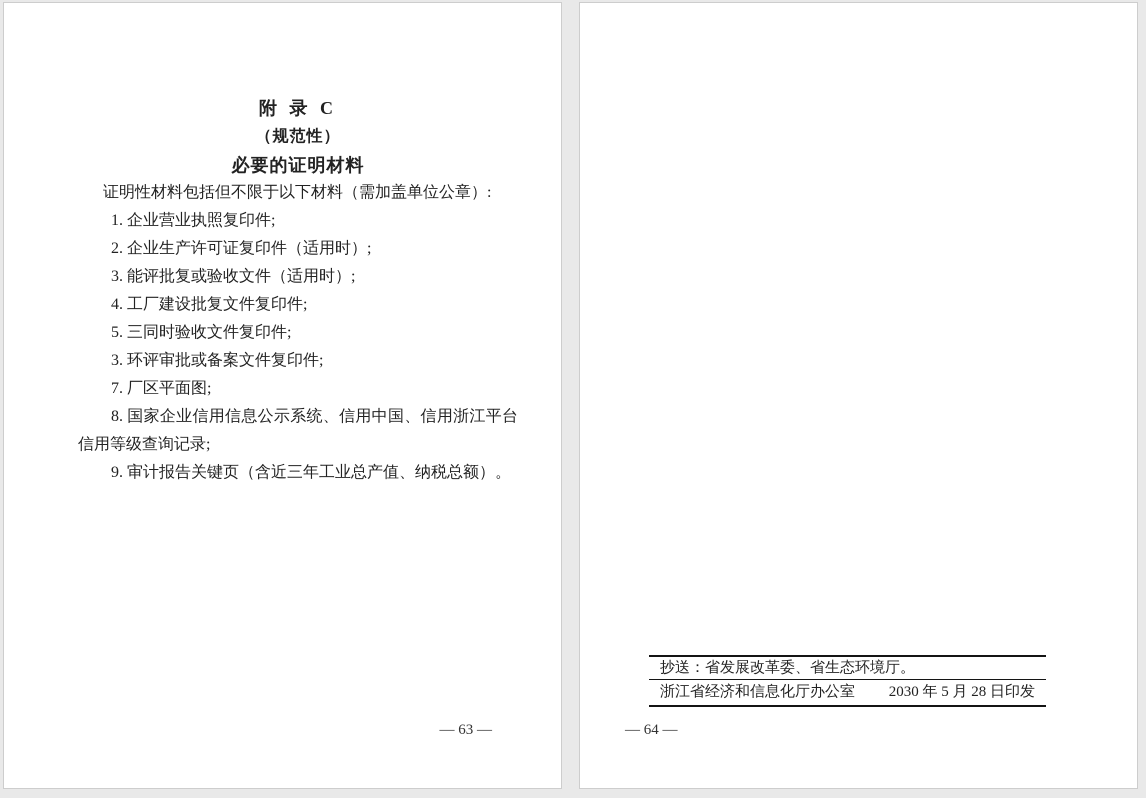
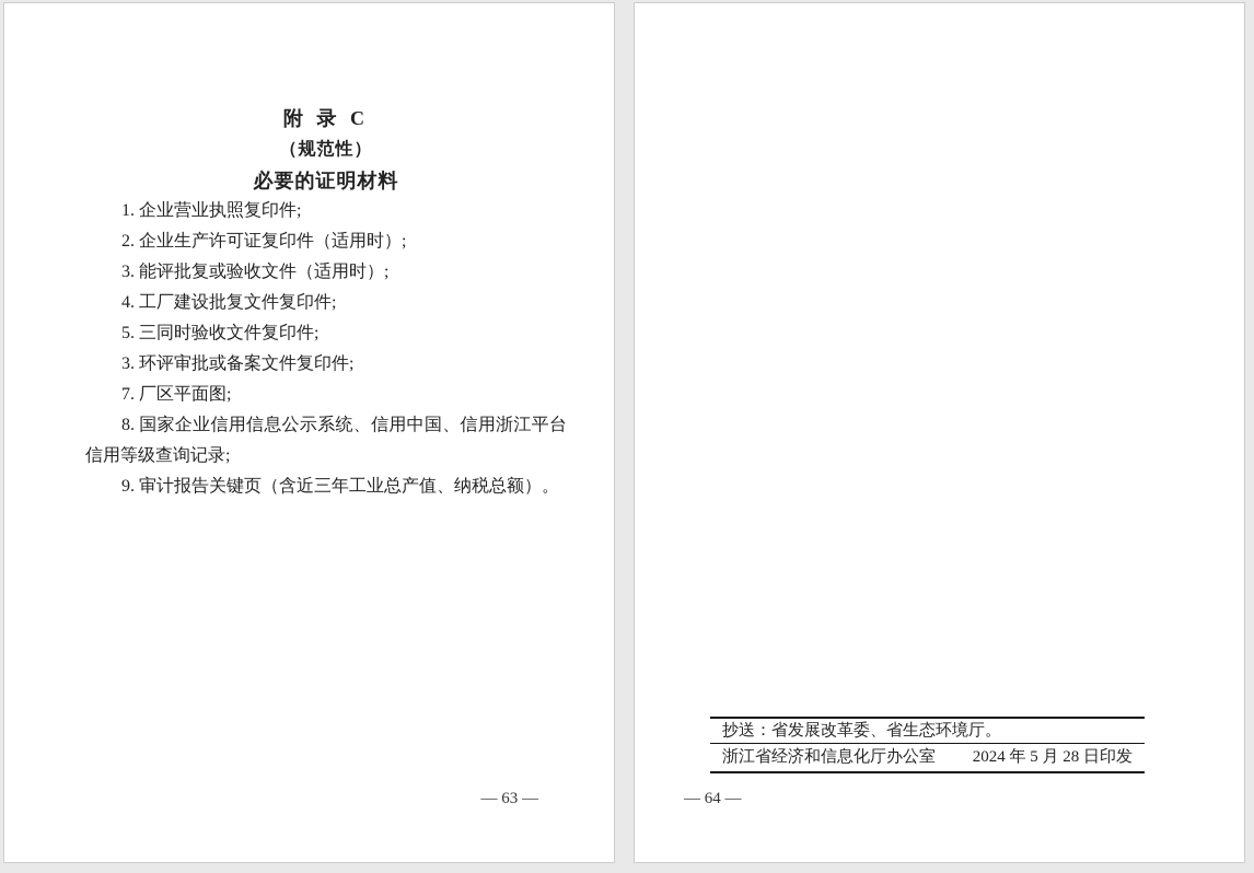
  附 录 C
  （规范性）
  必要的证明材料
- 证明性材料包括但不限于以下材料（需加盖单位公章）:
  1. 企业营业执照复印件;
  2. 企业生产许可证复印件（适用时）;
  3. 能评批复或验收文件（适用时）;
  4. 工厂建设批复文件复印件;
  5. 三同时验收文件复印件;
  3. 环评审批或备案文件复印件;
  7. 厂区平面图;
  8. 国家企业信用信息公示系统、信用中国、信用浙江平台信用等级查询记录;
  9. 审计报告关键页（含近三年工业总产值、纳税总额）。
  — 63 —
  抄送：省发展改革委、省生态环境厅。
  浙江省经济和信息化厅办公室
- 2030 年 5 月 28 日印发
+ 2024 年 5 月 28 日印发
  — 64 —
